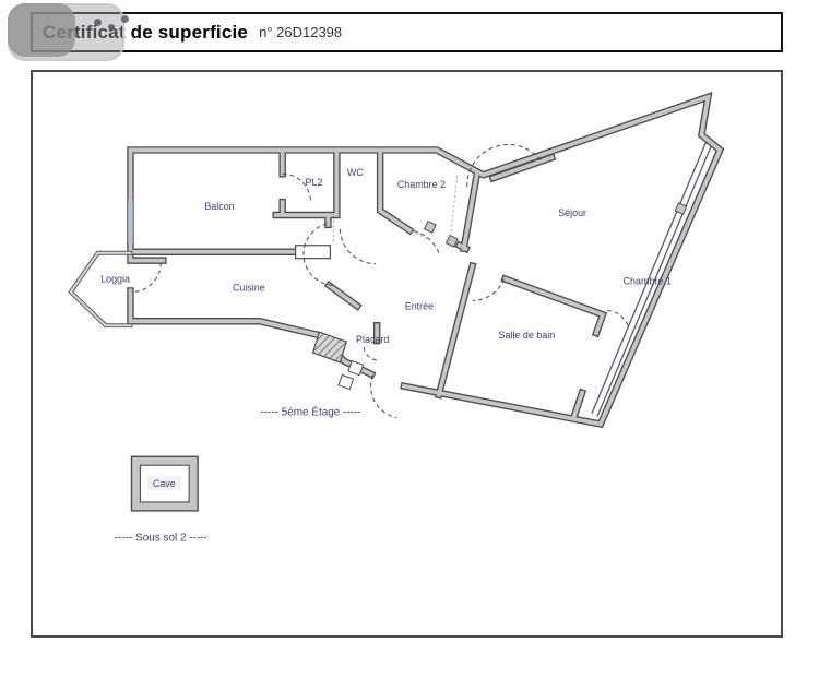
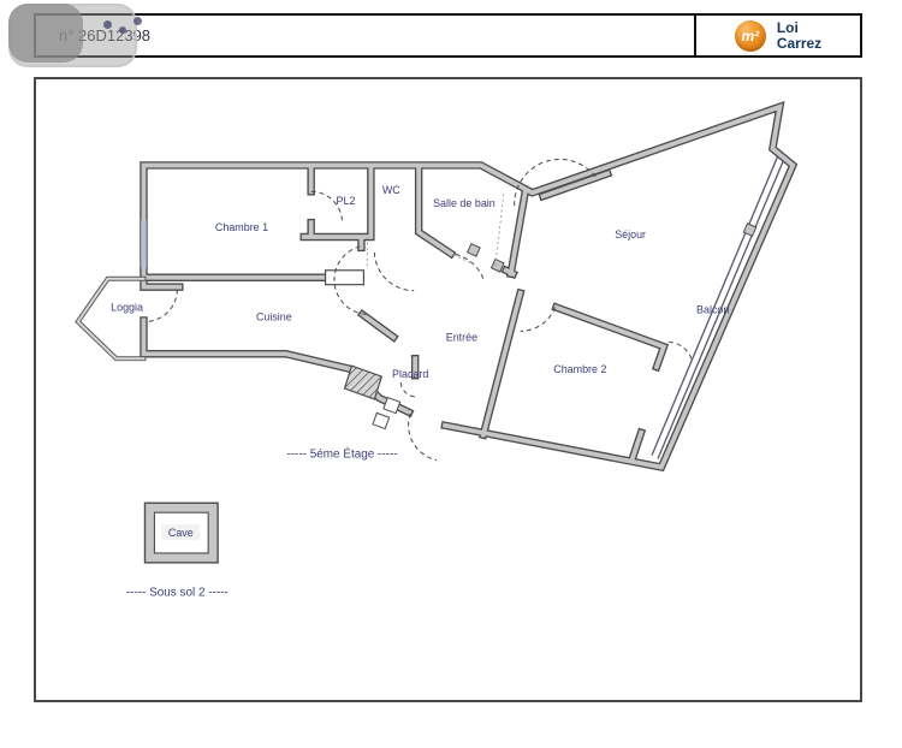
- Certificat de superficie
  n° 26D12398
+ m²
+ Loi
+ Carrez
- Balcon
+ Chambre 1
  PL2
  WC
- Chambre 2
+ Salle de bain
  Séjour
- Chambre 1
+ Balcon
- Salle de bain
+ Chambre 2
  Entrée
  Cuisine
  Loggia
  Placard
  Cave
  ----- 5éme Étage -----
  ----- Sous sol 2 -----
